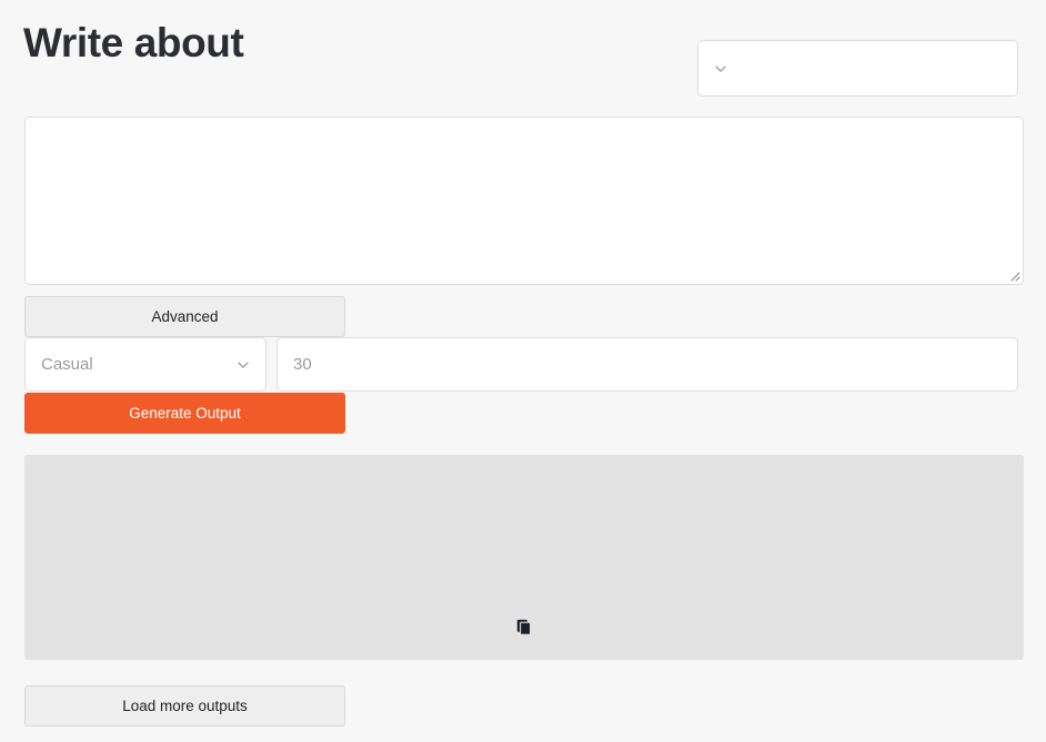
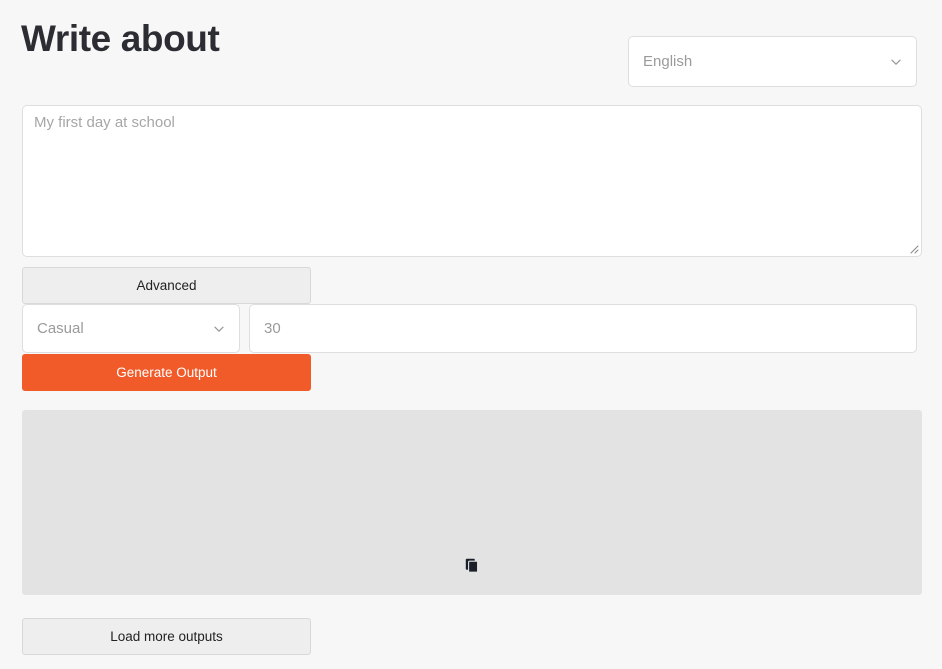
  Write about
+ English
+ My first day at school
  Advanced
  Casual
  30
  Generate Output
  Load more outputs
